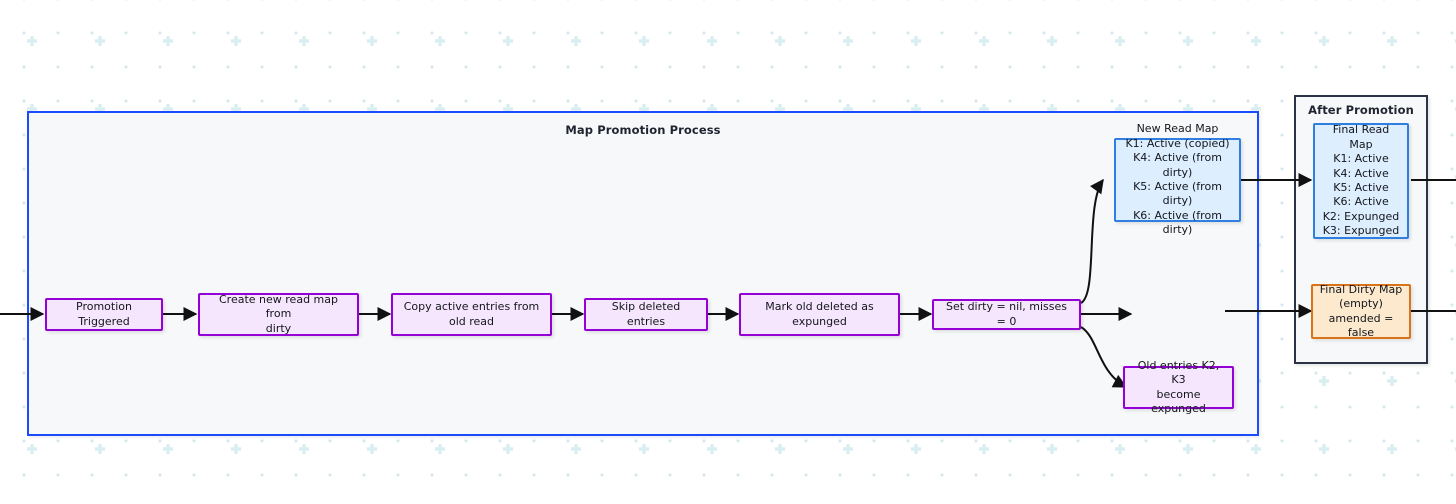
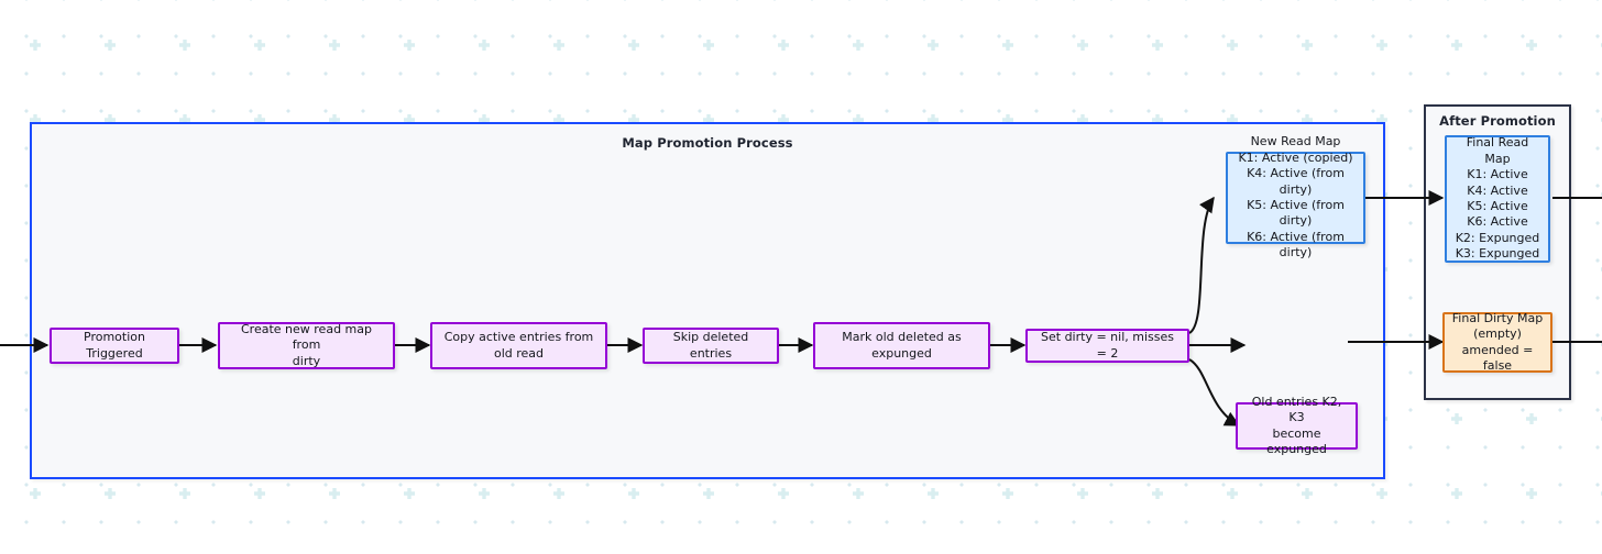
  Map Promotion Process
  After Promotion
  Promotion Triggered
  Create new read map from
  dirty
  Copy active entries from
  old read
  Skip deleted entries
  Mark old deleted as
  expunged
- Set dirty = nil, misses = 0
+ Set dirty = nil, misses = 2
  New Read Map
  K1: Active (copied)
  K4: Active (from dirty)
  K5: Active (from dirty)
  K6: Active (from dirty)
  Old entries K2, K3
  become expunged
  Final Read Map
  K1: Active
  K4: Active
  K5: Active
  K6: Active
  K2: Expunged
  K3: Expunged
  Final Dirty Map
  (empty)
  amended = false
